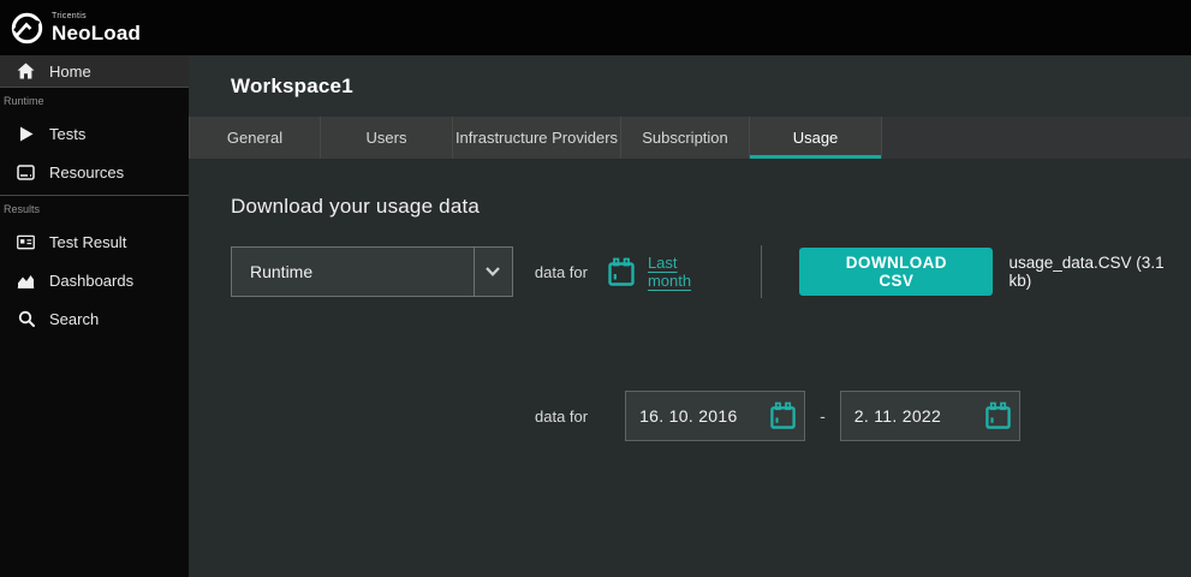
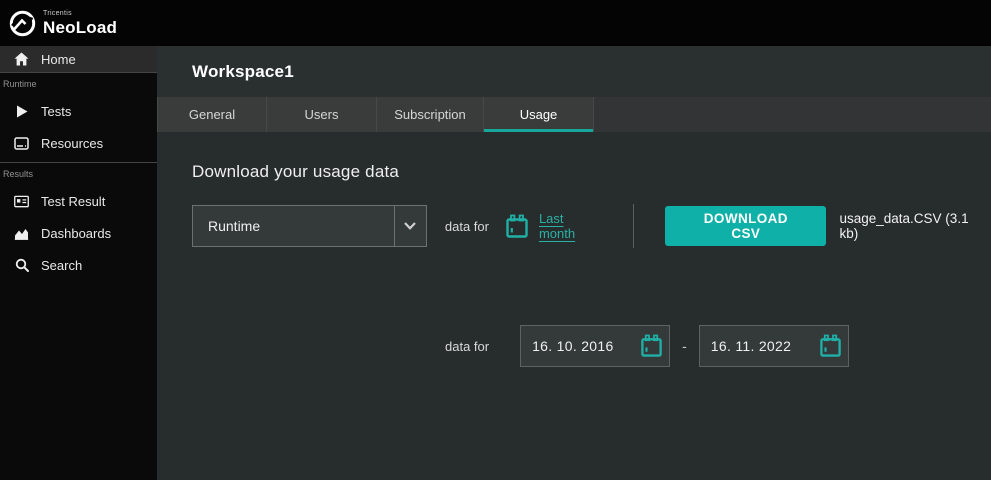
  NeoLoad
  Home
  Runtime
  Tests
  Resources
  Results
  Test Result
  Dashboards
  Search
  Workspace1
  General
  Users
- Infrastructure Providers
  Subscription
  Usage
  Download your usage data
  Runtime
  data for
  Last month
  DOWNLOAD CSV
  usage_data.CSV (3.1 kb)
  data for
  16. 10. 2016
  -
- 2. 11. 2022
+ 16. 11. 2022
